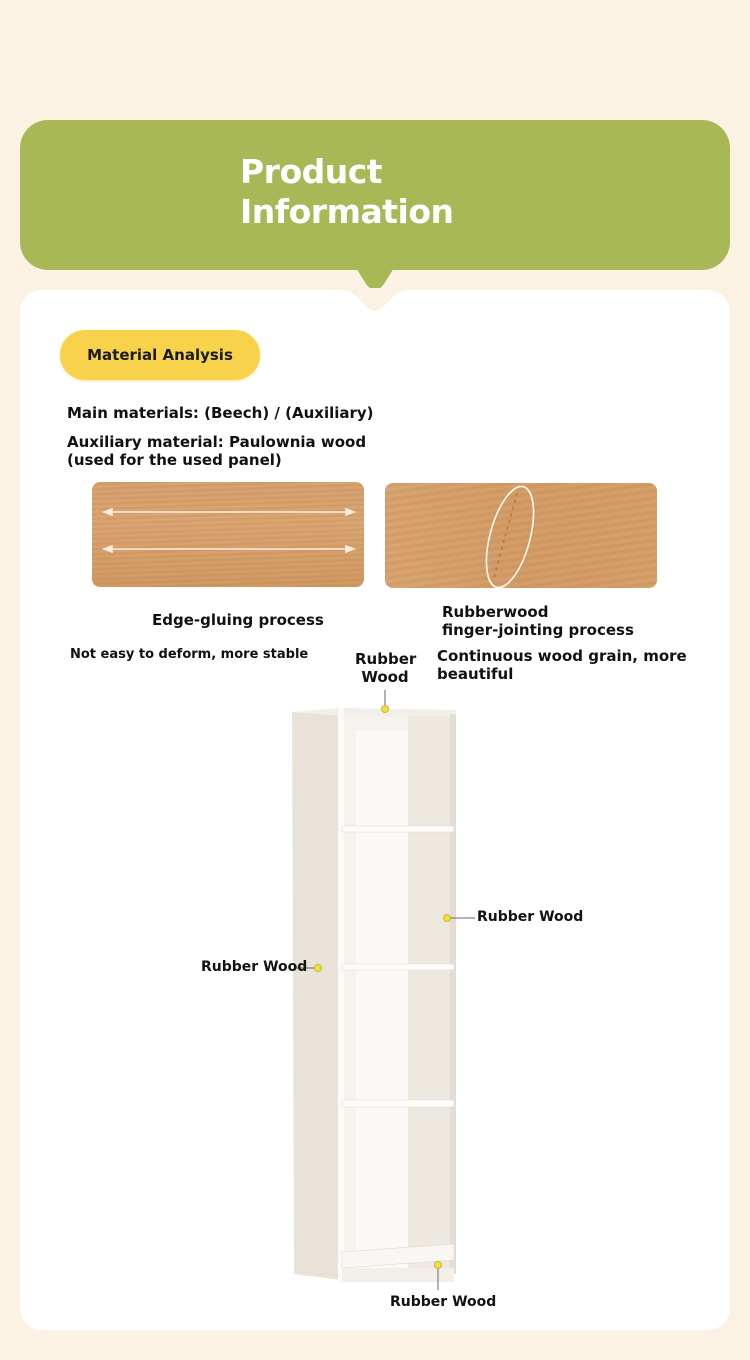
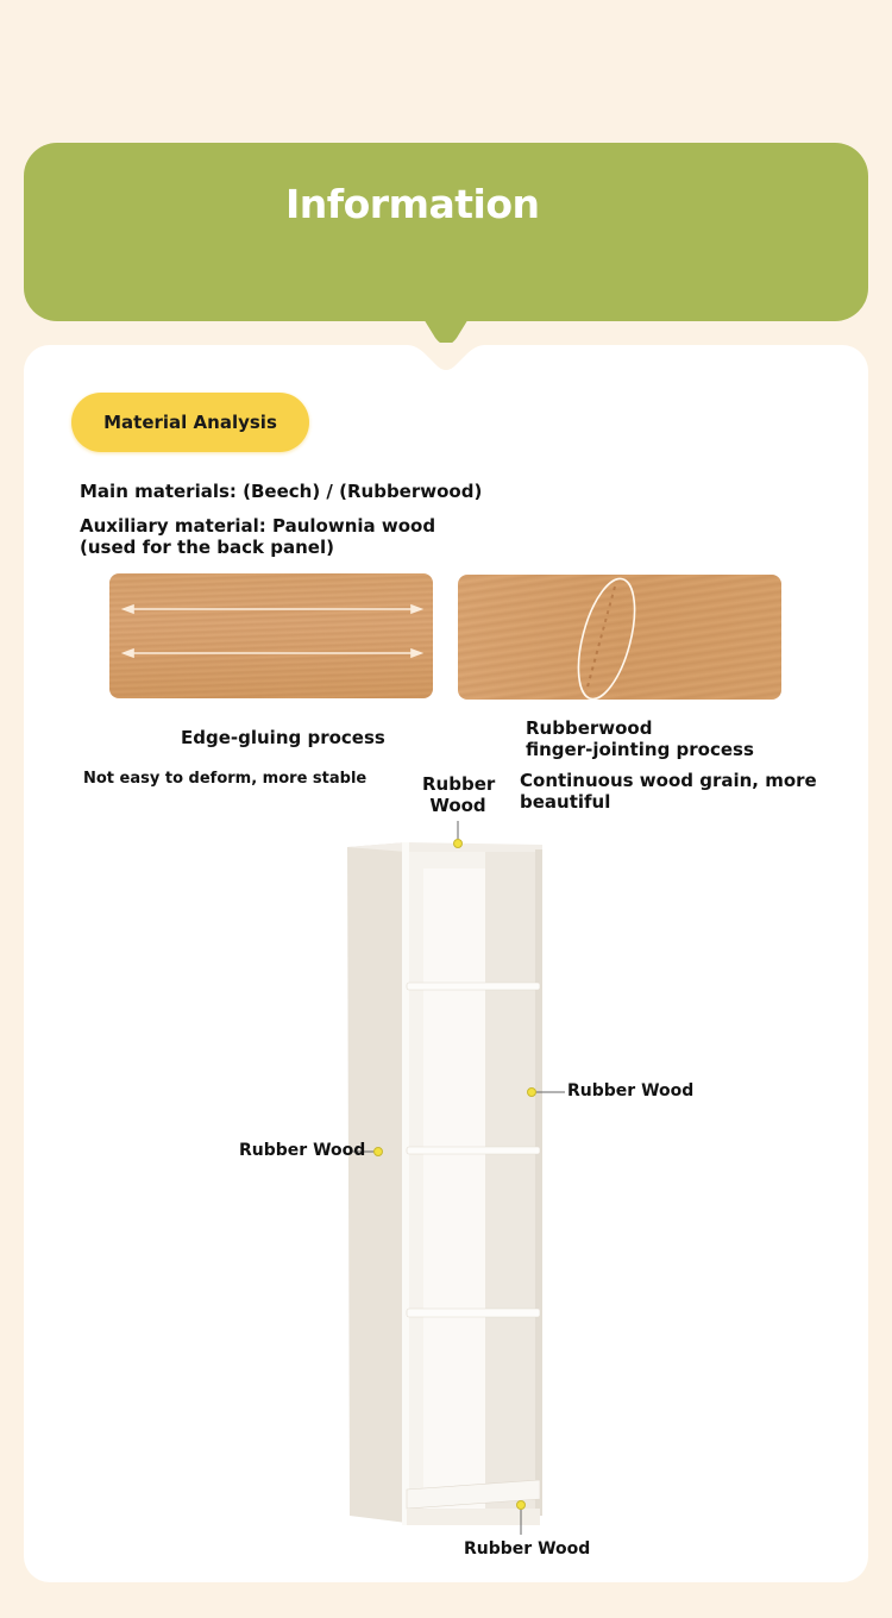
- Product
  Information
  Material Analysis
- Main materials: (Beech) / (Auxiliary)
+ Main materials: (Beech) / (Rubberwood)
- Auxiliary material: Paulownia wood (used for the used panel)
+ Auxiliary material: Paulownia wood (used for the back panel)
  Edge-gluing process
  Not easy to deform, more stable
  Rubberwood
  finger-jointing process
  Continuous wood grain, more beautiful
  Rubber
  Wood
  Rubber Wood
  Rubber Wood
  Rubber Wood
